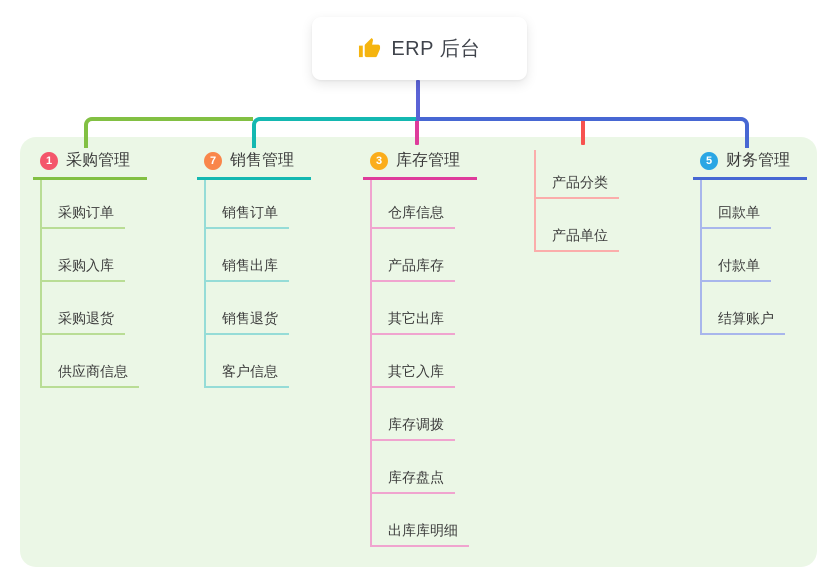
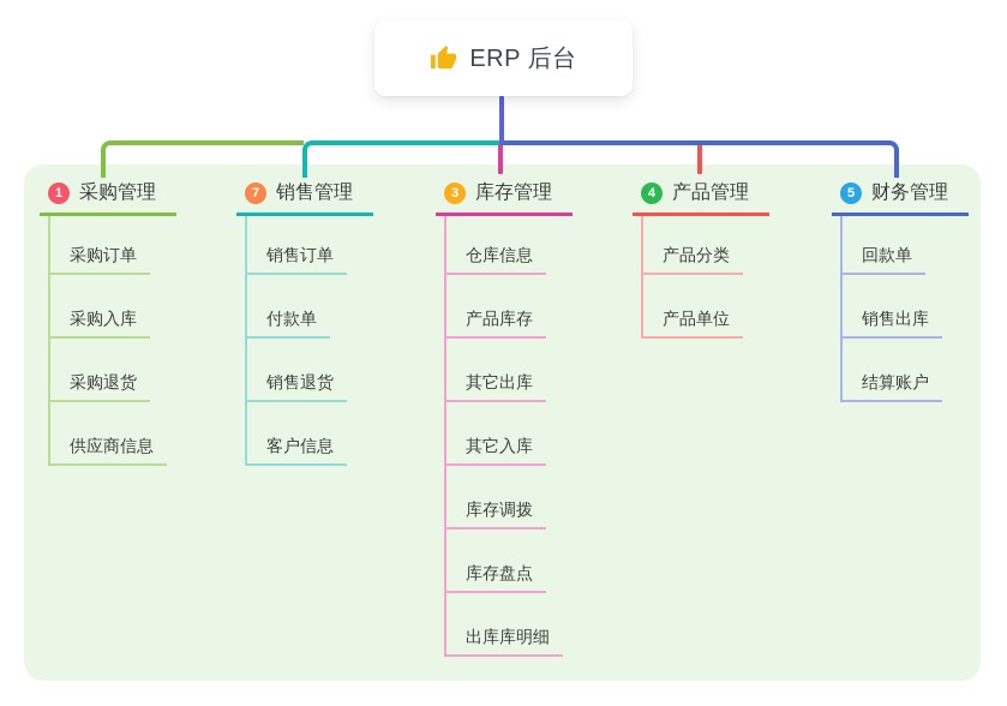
  ERP 后台
  1
  采购管理
  采购订单
  采购入库
  采购退货
  供应商信息
  7
  销售管理
  销售订单
- 销售出库
+ 付款单
  销售退货
  客户信息
  3
  库存管理
  仓库信息
  产品库存
  其它出库
  其它入库
  库存调拨
  库存盘点
  出库库明细
+ 4
+ 产品管理
  产品分类
  产品单位
  5
  财务管理
  回款单
- 付款单
+ 销售出库
  结算账户
